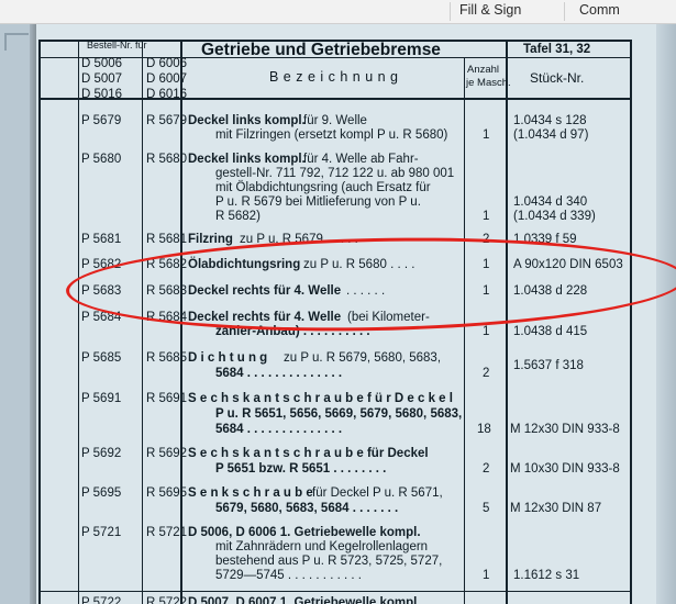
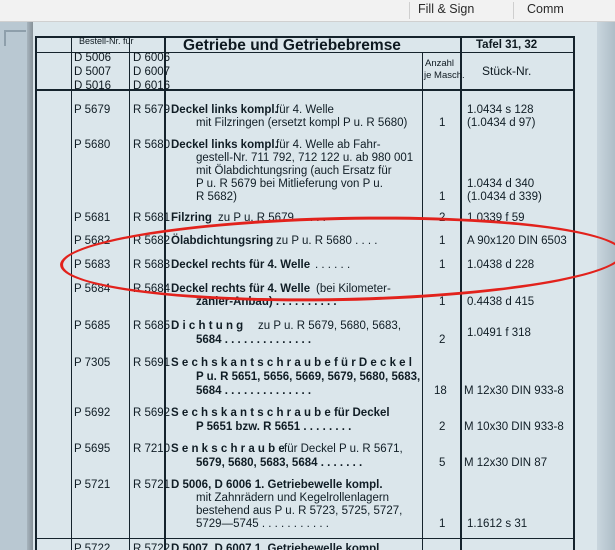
  Fill & Sign
  Comm
  Bestell-Nr. für
  D 5006
  D 5007
  D 5016
  D 6006
  D 6007
  D 6016
  Getriebe und Getriebebremse
  Tafel 31, 32
- B e z e i c h n u n g
  Anzahl
  je Masch.
  Stück-Nr.
  P 5679
  R 5679
  Deckel links kompl.
- für 9. Welle
+ für 4. Welle
  mit Filzringen (ersetzt kompl P u. R 5680)
  1
  1.0434 s 128
  (1.0434 d 97)
  P 5680
  R 5680
  Deckel links kompl.
  für 4. Welle ab Fahr-
  gestell-Nr. 711 792, 712 122 u. ab 980 001
  mit Ölabdichtungsring (auch Ersatz für
  P u. R 5679 bei Mitlieferung von P u.
  R 5682)
  1
  1.0434 d 340
  (1.0434 d 339)
  P 5681
  R 5681
  Filzring
  zu P u. R 5679 . . . . .
  2
  1.0339 f 59
  P 5682
  R 5682
  Ölabdichtungsring
  zu P u. R 5680 . . . .
  1
  A 90x120 DIN 6503
  P 5683
  R 5683
  Deckel rechts für 4. Welle
  . . . . . .
  1
  1.0438 d 228
  P 5684
  R 5684
  Deckel rechts für 4. Welle
  (bei Kilometer-
  zähler-Anbau) . . . . . . . . . .
  1
- 1.0438 d 415
+ 0.4438 d 415
  P 5685
  R 5685
  D i c h t u n g
  zu P u. R 5679, 5680, 5683,
  5684 . . . . . . . . . . . . . .
  2
- 1.5637 f 318
+ 1.0491 f 318
- P 5691
+ P 7305
  R 5691
  S e c h s k a n t s c h r a u b e f ü r D e c k e l
  P u. R 5651, 5656, 5669, 5679, 5680, 5683,
  5684 . . . . . . . . . . . . . .
  18
  M 12x30 DIN 933-8
  P 5692
  R 5692
  S e c h s k a n t s c h r a u b e für Deckel
  P 5651 bzw. R 5651 . . . . . . . .
  2
  M 10x30 DIN 933-8
  P 5695
- R 5695
+ R 7210
  S e n k s c h r a u b e
  für Deckel P u. R 5671,
  5679, 5680, 5683, 5684 . . . . . . .
  5
  M 12x30 DIN 87
  P 5721
  R 5721
  D 5006, D 6006 1. Getriebewelle kompl.
  mit Zahnrädern und Kegelrollenlagern
  bestehend aus P u. R 5723, 5725, 5727,
  5729—5745 . . . . . . . . . . .
  1
  1.1612 s 31
  P 5722
  R 5722
  D 5007, D 6007 1. Getriebewelle kompl.
